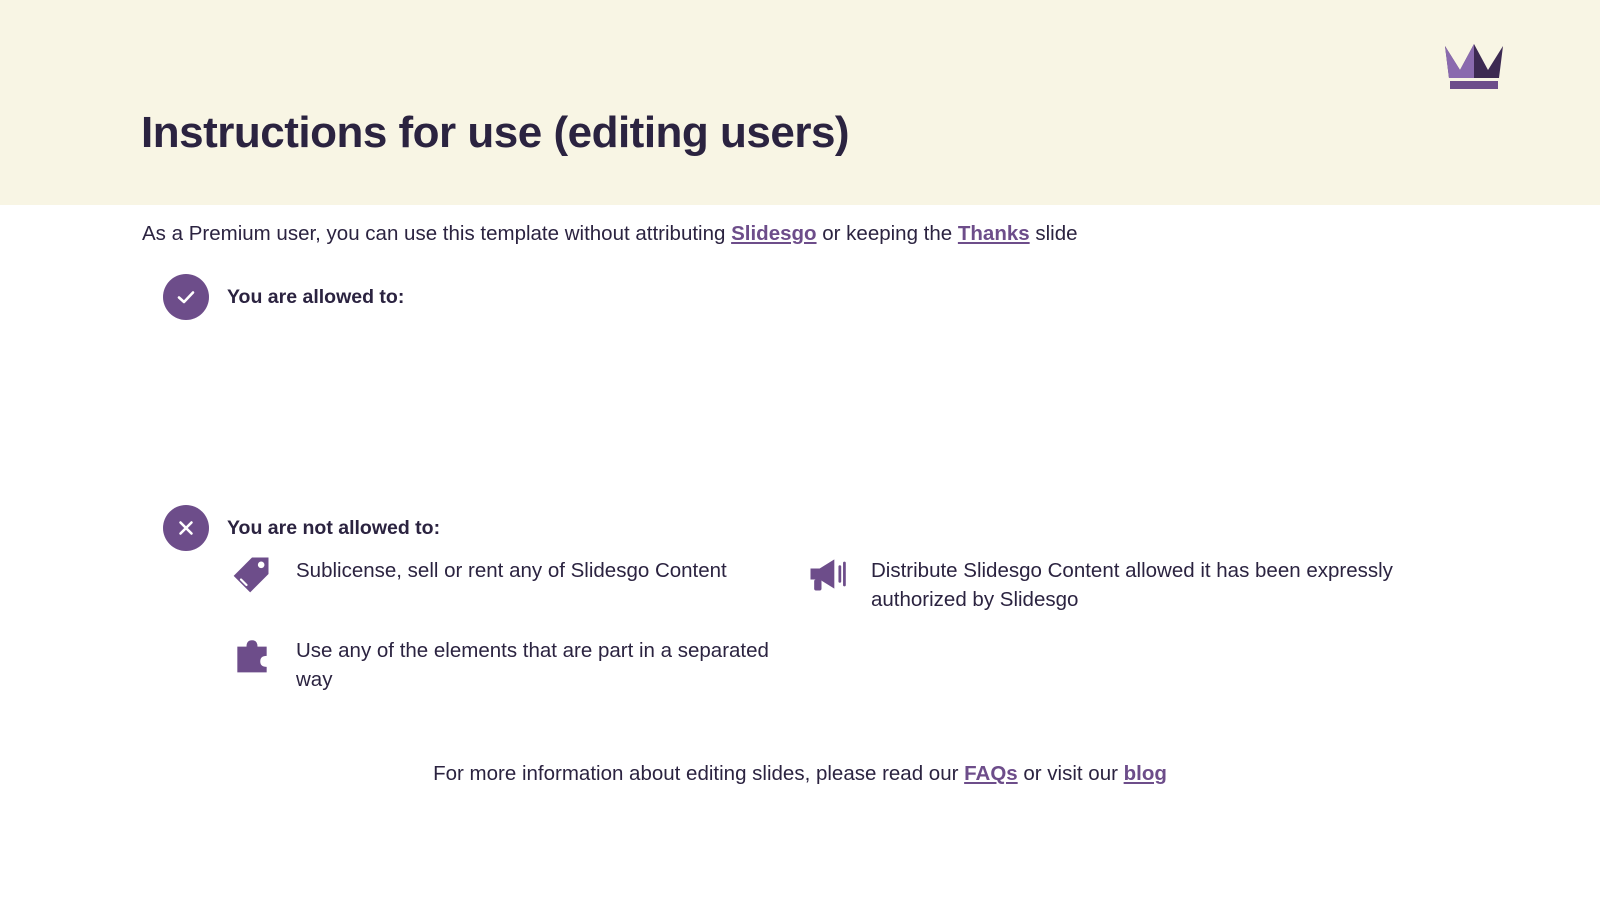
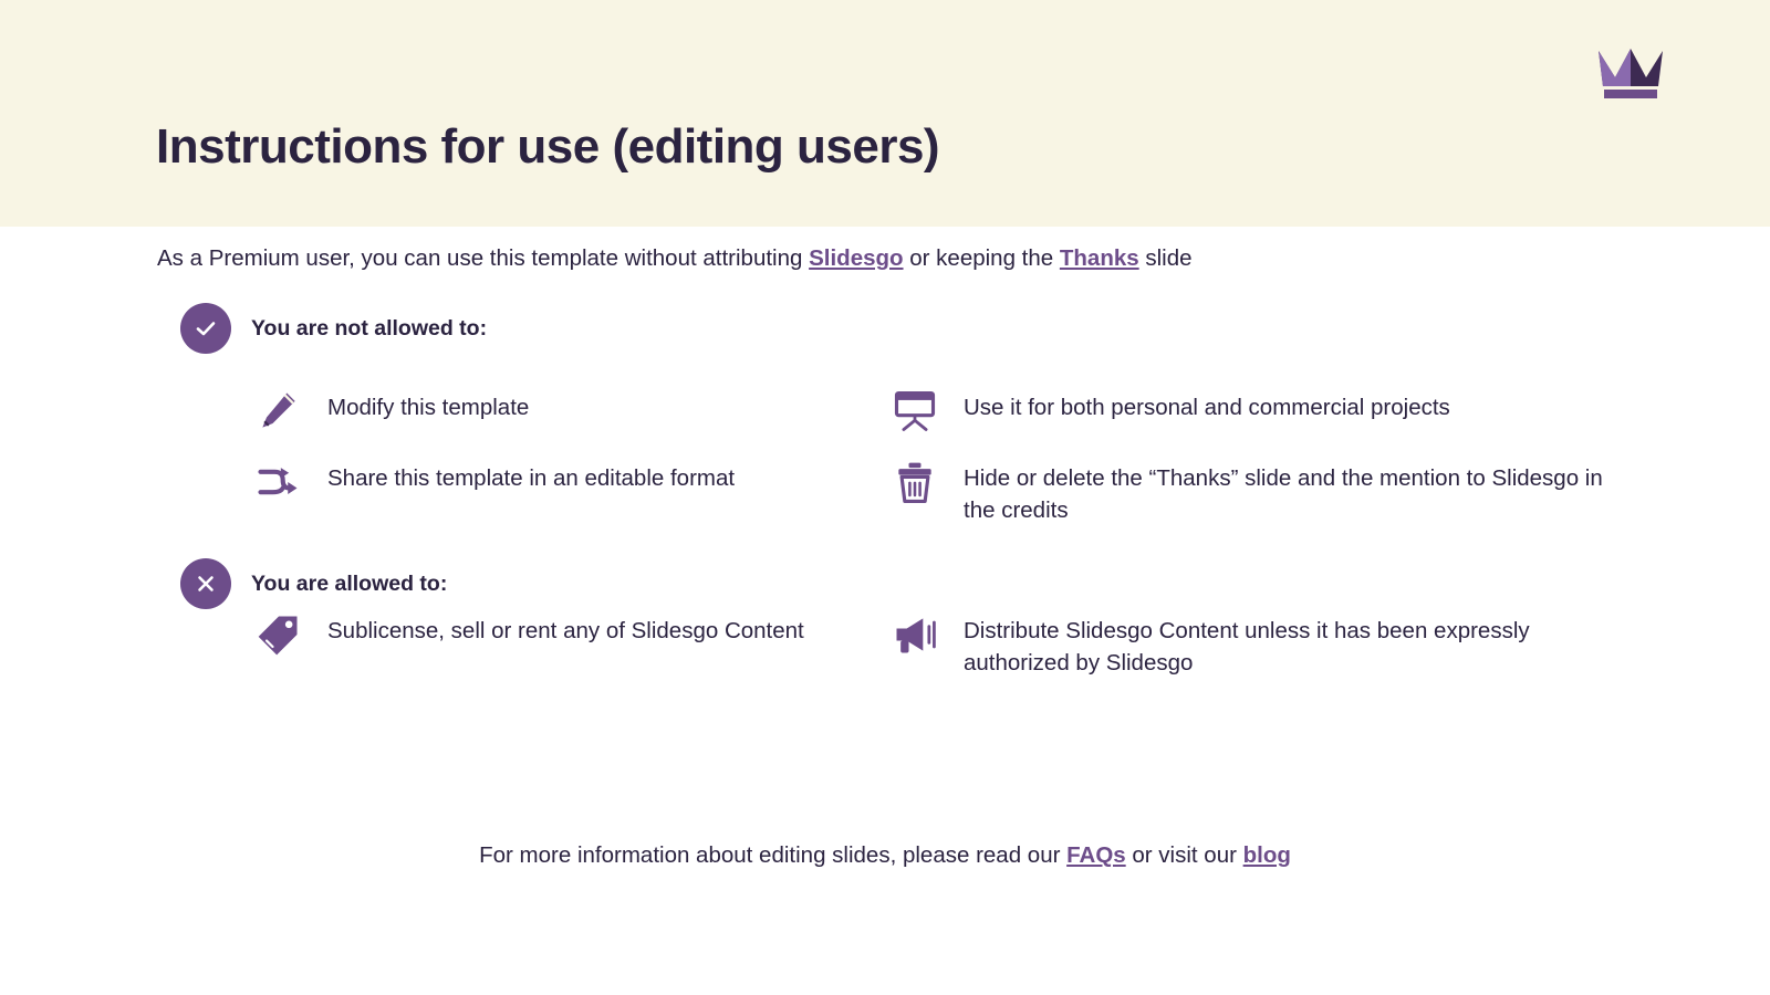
  Instructions for use (editing users)
  As a Premium user, you can use this template without attributing Slidesgo or keeping the Thanks slide
- You are allowed to:
+ You are not allowed to:
+ Modify this template
+ Use it for both personal and commercial projects
+ Share this template in an editable format
+ Hide or delete the “Thanks” slide and the mention to Slidesgo in the credits
- You are not allowed to:
+ You are allowed to:
  Sublicense, sell or rent any of Slidesgo Content
- Distribute Slidesgo Content allowed it has been expressly authorized by Slidesgo
+ Distribute Slidesgo Content unless it has been expressly authorized by Slidesgo
- Use any of the elements that are part in a separated way
  For more information about editing slides, please read our FAQs or visit our blog
